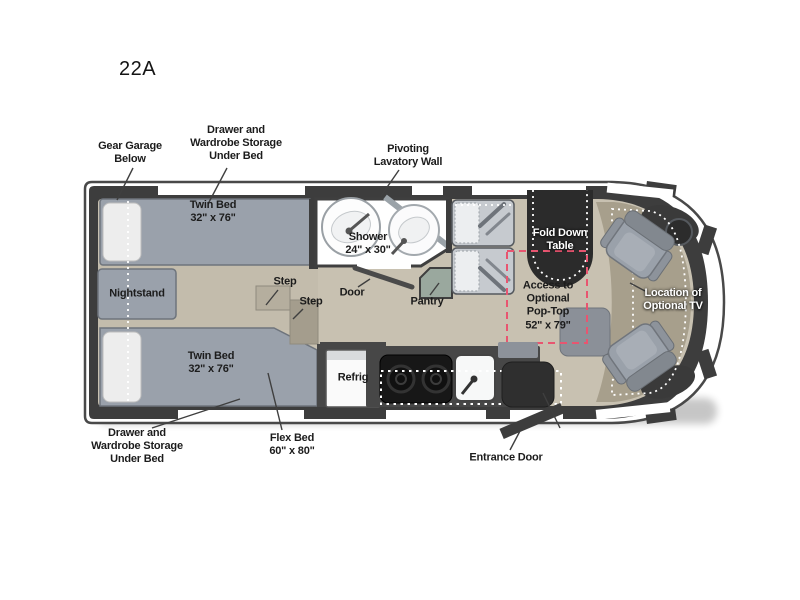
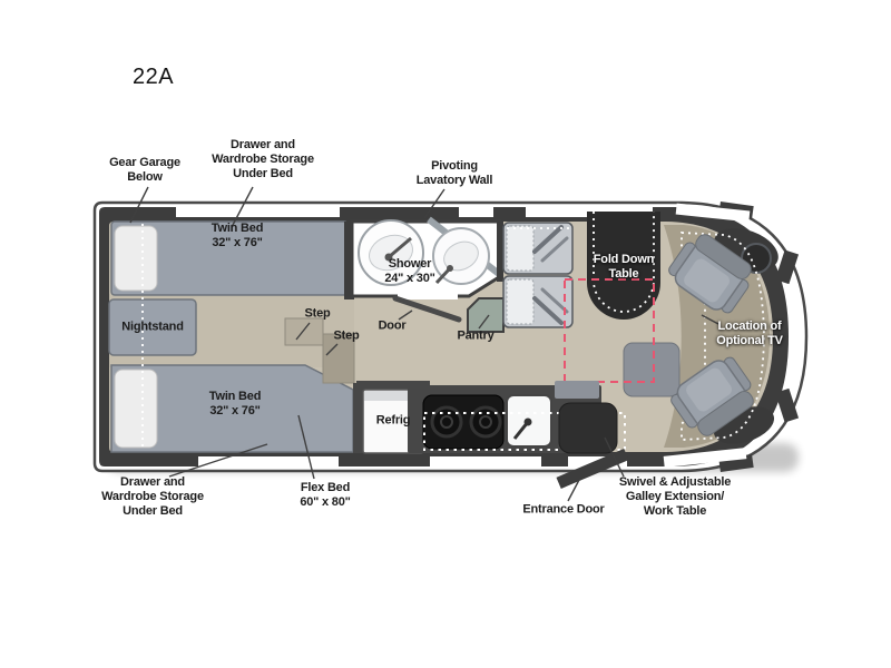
  22A
  Gear Garage
  Below
  Drawer and
  Wardrobe Storage
  Under Bed
  Pivoting
  Lavatory Wall
  Twin Bed
  32" x 76"
  Shower
  24" x 30"
  Fold Down
  Table
  Nightstand
  Step
  Step
  Door
  Pantry
- Access to
- Optional
- Pop-Top
- 52" x 79"
  Location of
  Optional TV
  Twin Bed
  32" x 76"
  Refrig
  Drawer and
  Wardrobe Storage
  Under Bed
  Flex Bed
  60" x 80"
  Entrance Door
+ Swivel & Adjustable
+ Galley Extension/
+ Work Table
